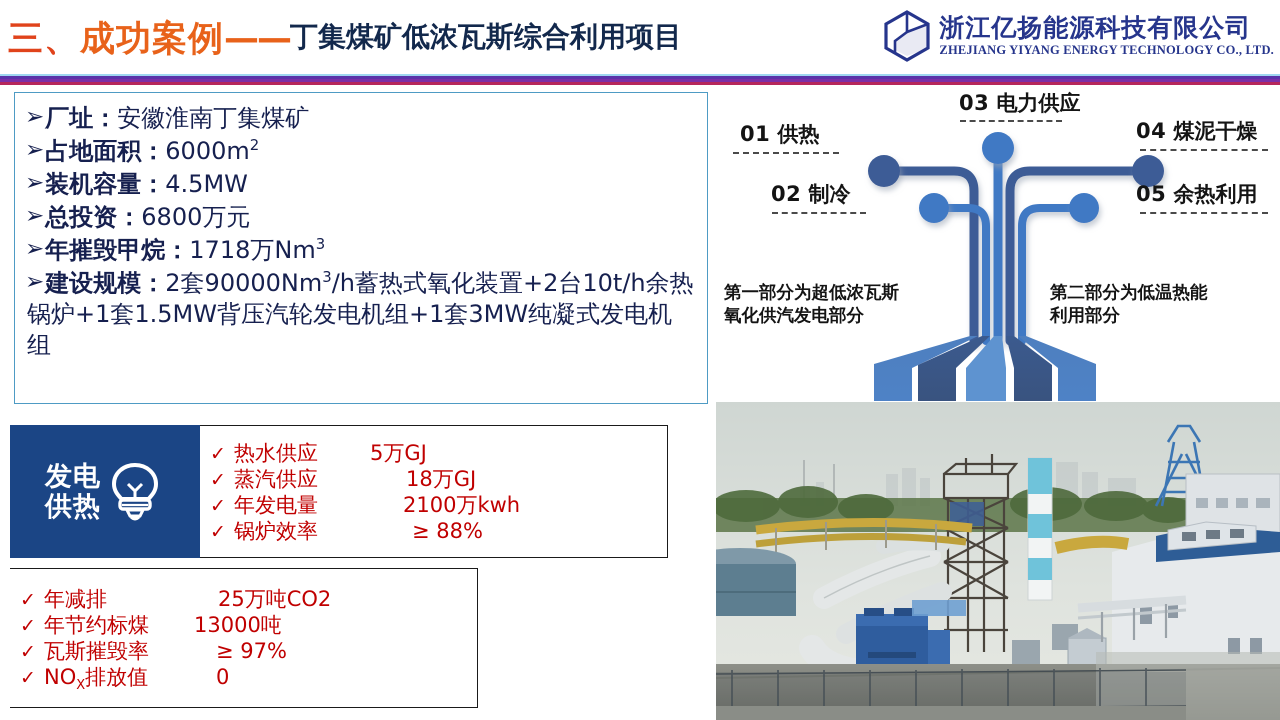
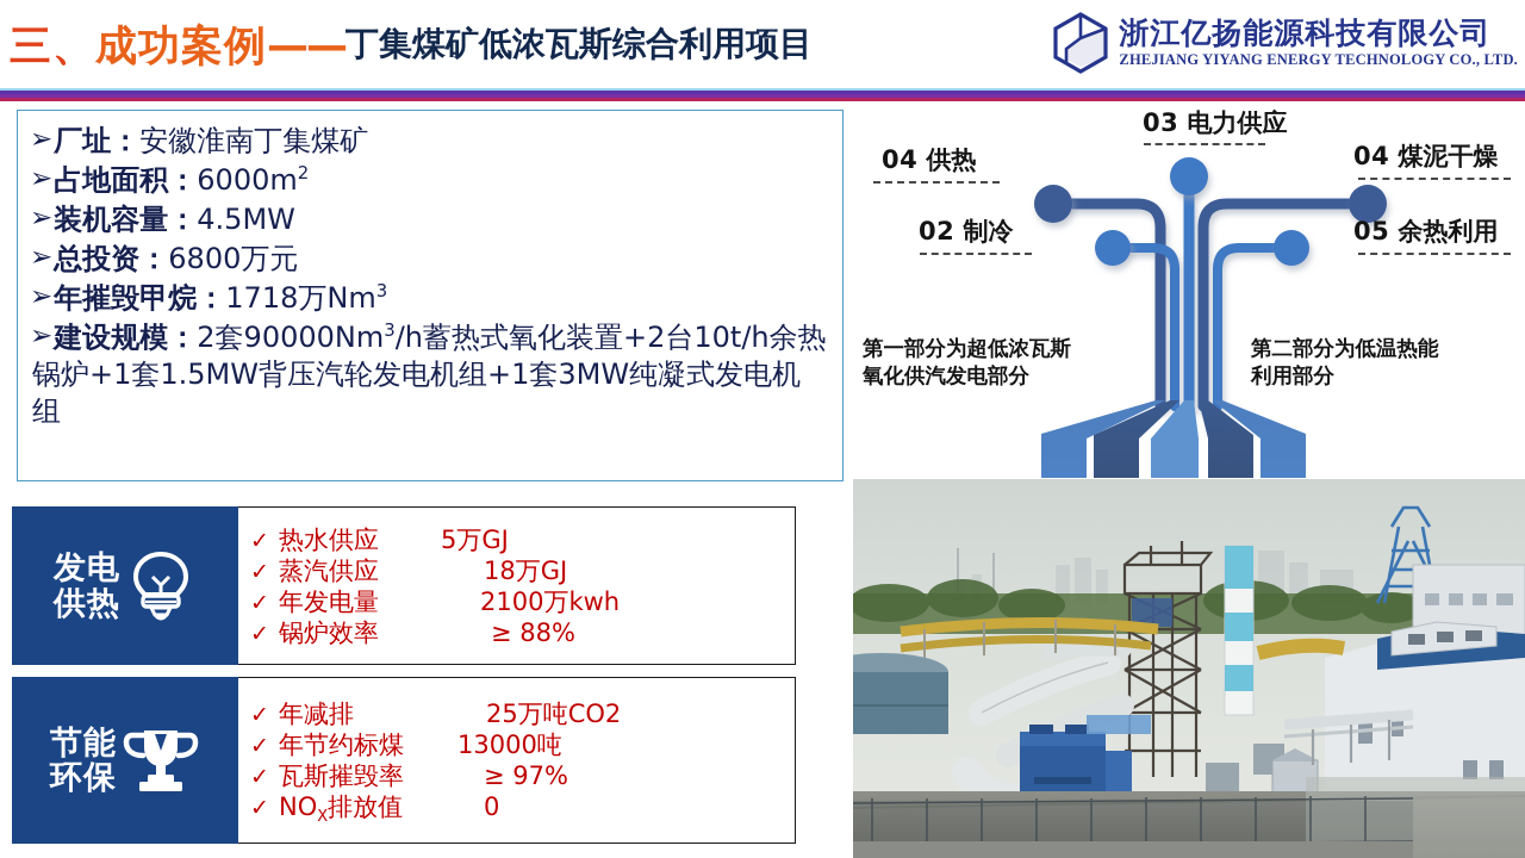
  三、成功案例——丁集煤矿低浓瓦斯综合利用项目
  浙江亿扬能源科技有限公司
  ZHEJIANG YIYANG ENERGY TECHNOLOGY CO., LTD.
  ➢
  厂址：
  安徽淮南丁集煤矿
  ➢
  占地面积：
  6000m2
  ➢
  装机容量：
  4.5MW
  ➢
  总投资：
  6800万元
  ➢
  年摧毁甲烷：
  1718万Nm3
  ➢
  建设规模：
  2套90000Nm3/h蓄热式氧化装置+2台10t/h余热
  锅炉+1套1.5MW背压汽轮发电机组+1套3MW纯凝式发电机组
  发电
  供热
  ✓
  热水供应
  5万GJ
  ✓
  蒸汽供应
  18万GJ
  ✓
  年发电量
  2100万kwh
  ✓
  锅炉效率
  ≥ 88%
+ 节能
+ 环保
  ✓
  年减排
  25万吨CO2
  ✓
  年节约标煤
  13000吨
  ✓
  瓦斯摧毁率
  ≥ 97%
  ✓
  NOX排放值
  0
  03 电力供应
- 01 供热
+ 04 供热
  02 制冷
  04 煤泥干燥
  05 余热利用
  第一部分为超低浓瓦斯
  氧化供汽发电部分
  第二部分为低温热能
  利用部分
